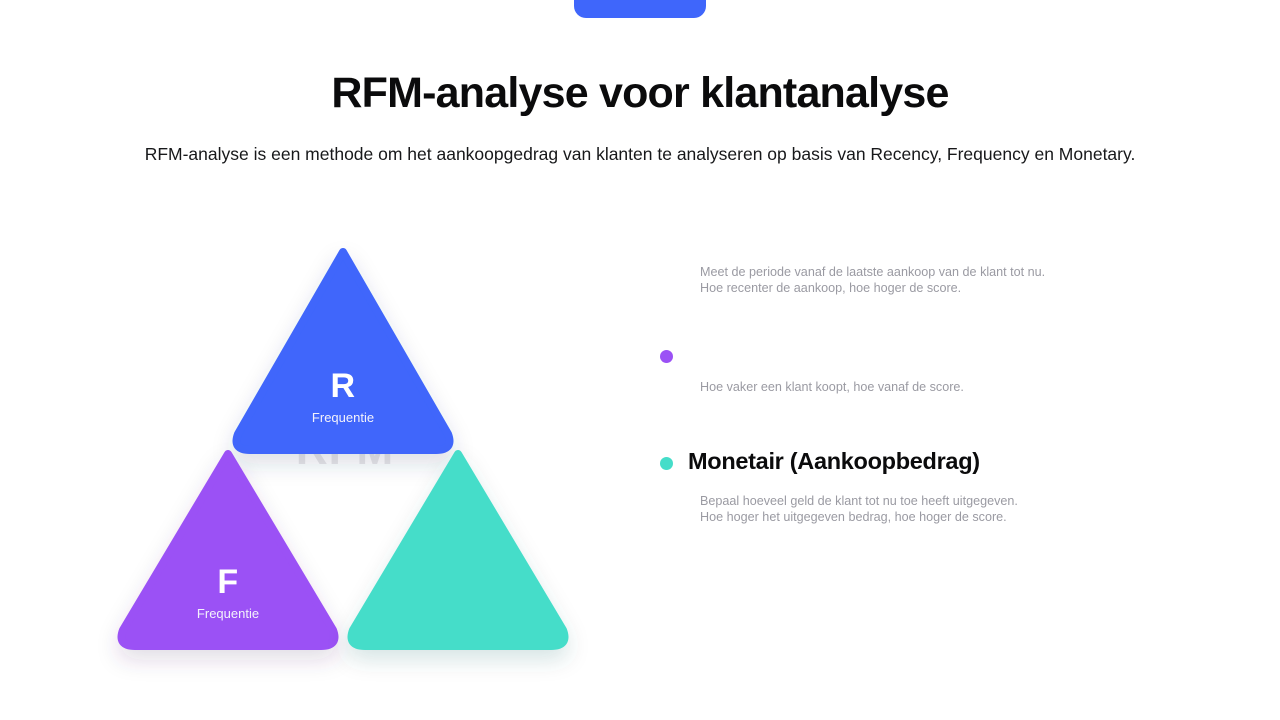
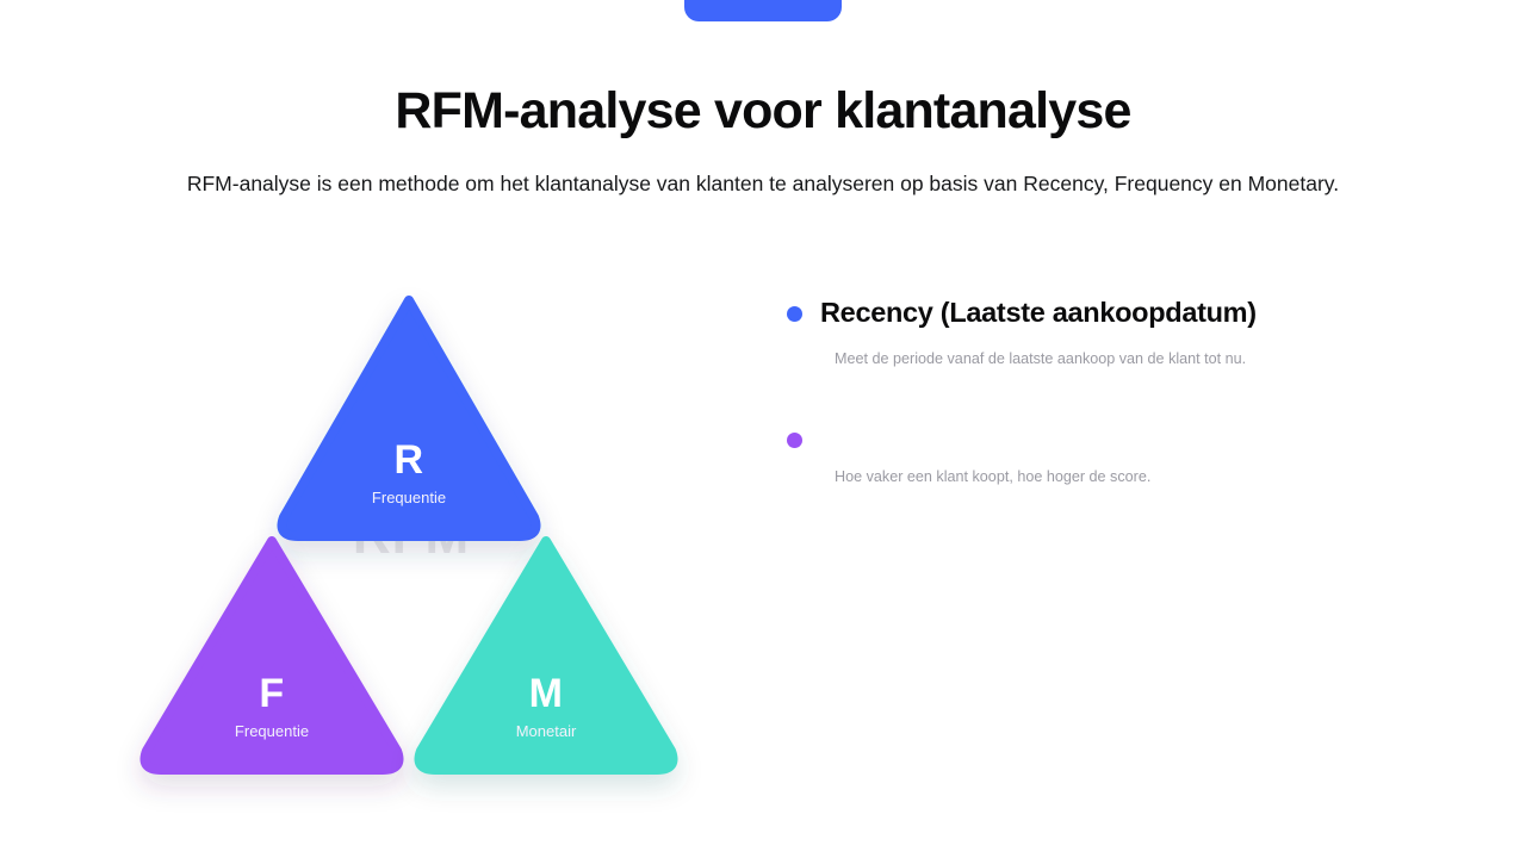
  RFM-analyse voor klantanalyse
- RFM-analyse is een methode om het aankoopgedrag van klanten te analyseren op basis van Recency, Frequency en Monetary.
+ RFM-analyse is een methode om het klantanalyse van klanten te analyseren op basis van Recency, Frequency en Monetary.
  R
  Frequentie
  F
  Frequentie
+ M
+ Monetair
+ Recency (Laatste aankoopdatum)
  Meet de periode vanaf de laatste aankoop van de klant tot nu.
- Hoe recenter de aankoop, hoe hoger de score.
- Hoe vaker een klant koopt, hoe vanaf de score.
+ Hoe vaker een klant koopt, hoe hoger de score.
- Monetair (Aankoopbedrag)
- Bepaal hoeveel geld de klant tot nu toe heeft uitgegeven.
- Hoe hoger het uitgegeven bedrag, hoe hoger de score.
